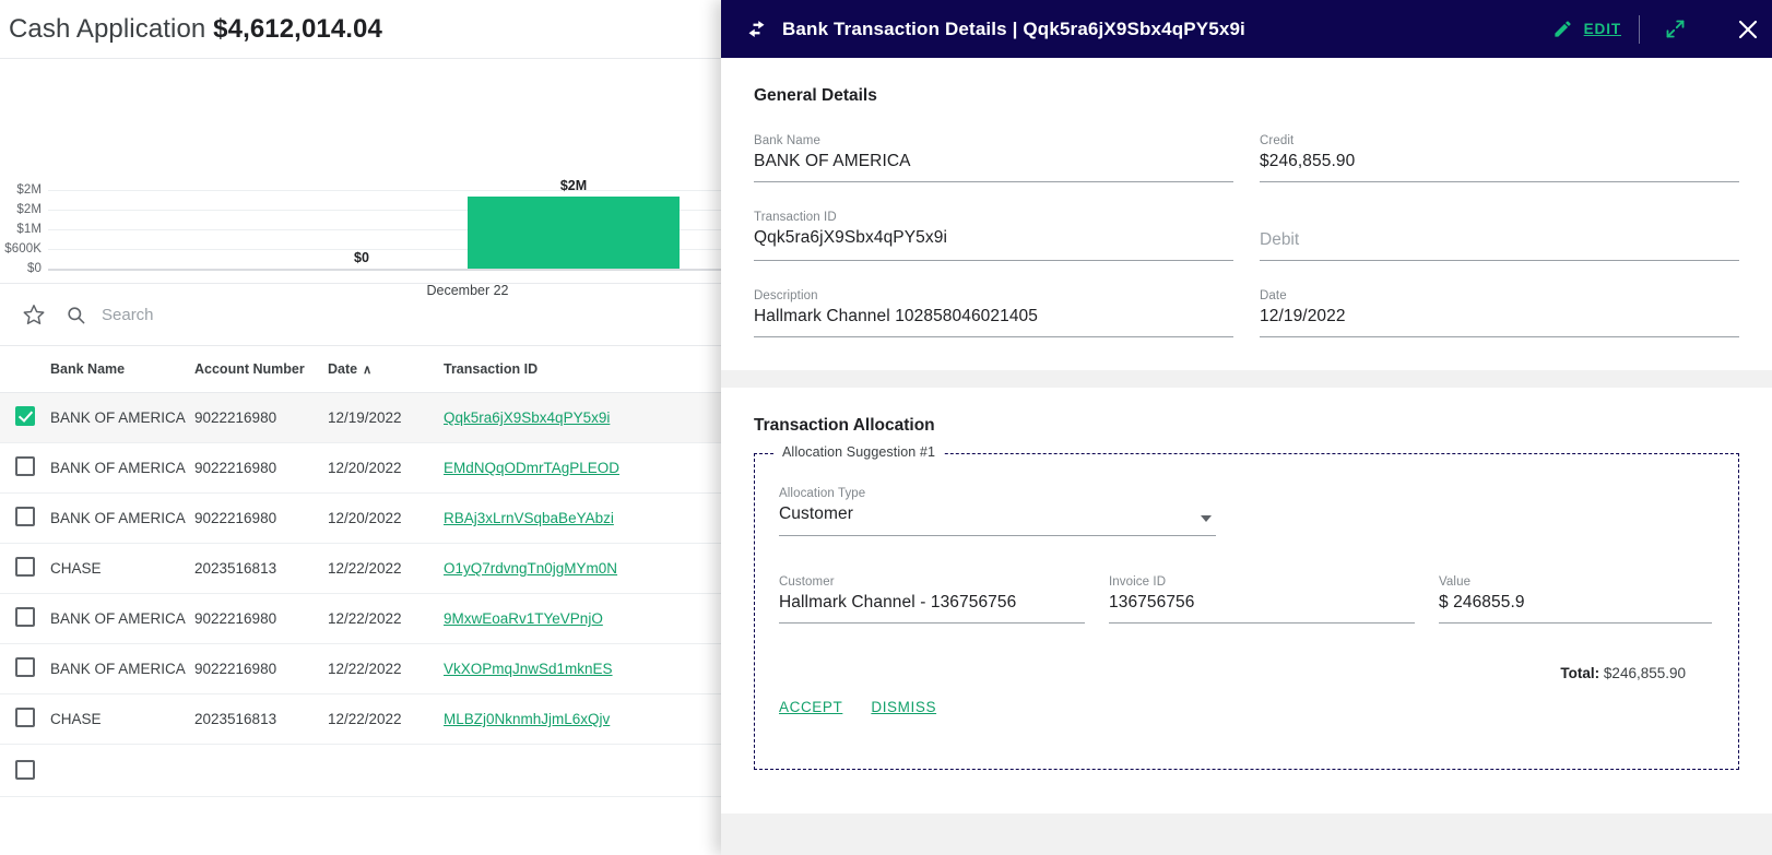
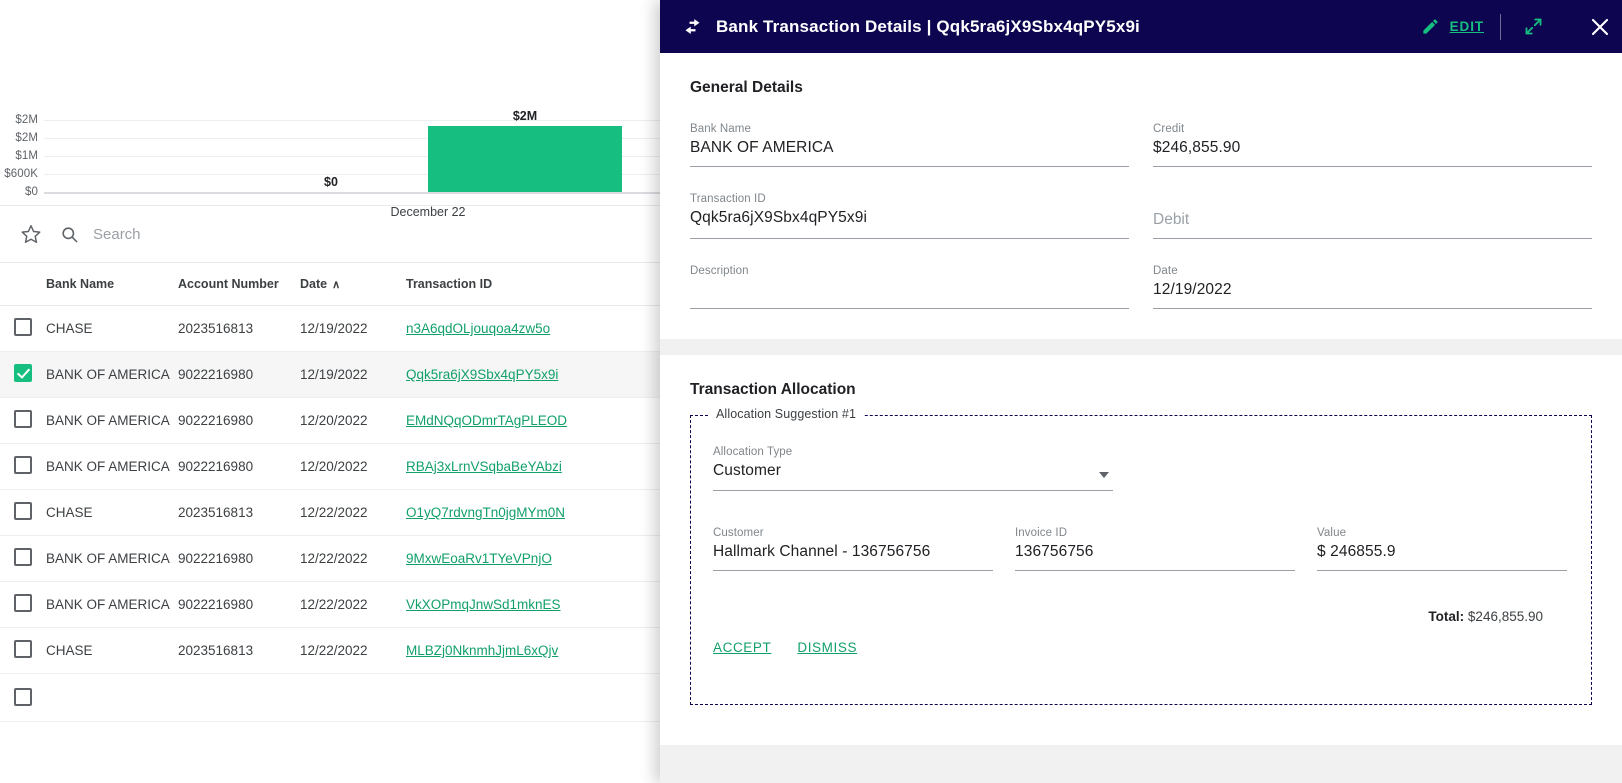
- Cash Application $4,612,014.04
  $2M
  $2M
  $1M
  $600K
  $0
  $0
  $2M
  December 22
  Search
  	Bank Name	Account Number	Date ∧	Transaction ID
+ 	CHASE	2023516813	12/19/2022	n3A6qdOLjouqoa4zw5o
  	BANK OF AMERICA	9022216980	12/19/2022	Qqk5ra6jX9Sbx4qPY5x9i
  	BANK OF AMERICA	9022216980	12/20/2022	EMdNQqODmrTAgPLEOD
  	BANK OF AMERICA	9022216980	12/20/2022	RBAj3xLrnVSqbaBeYAbzi
  	CHASE	2023516813	12/22/2022	O1yQ7rdvngTn0jgMYm0N
  	BANK OF AMERICA	9022216980	12/22/2022	9MxwEoaRv1TYeVPnjO
  	BANK OF AMERICA	9022216980	12/22/2022	VkXOPmqJnwSd1mknES
  	CHASE	2023516813	12/22/2022	MLBZj0NknmhJjmL6xQjv
  Bank Transaction Details | Qqk5ra6jX9Sbx4qPY5x9i
  EDIT
  General Details
  Bank Name
  BANK OF AMERICA
  Credit
  $246,855.90
  Transaction ID
  Qqk5ra6jX9Sbx4qPY5x9i
  Debit
  Description
- Hallmark Channel 102858046021405
  Date
  12/19/2022
  Transaction Allocation
  Allocation Suggestion #1
  Allocation Type
  Customer
  Customer
  Hallmark Channel - 136756756
  Invoice ID
  136756756
  Value
  $ 246855.9
  Total: $246,855.90
  ACCEPT
  DISMISS
